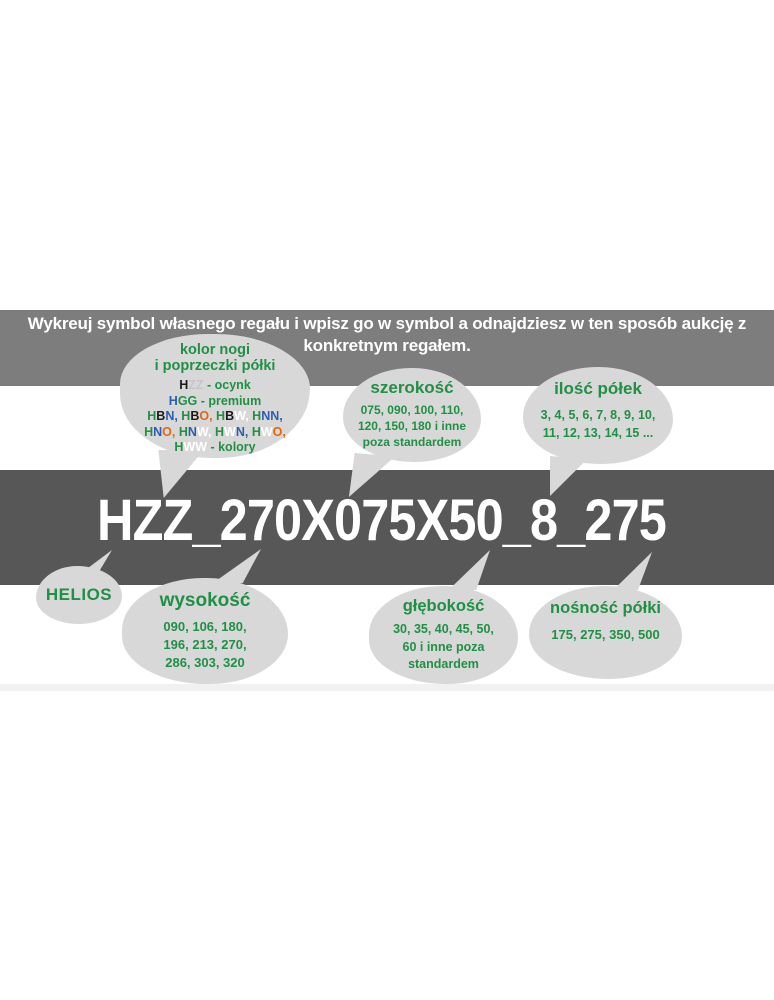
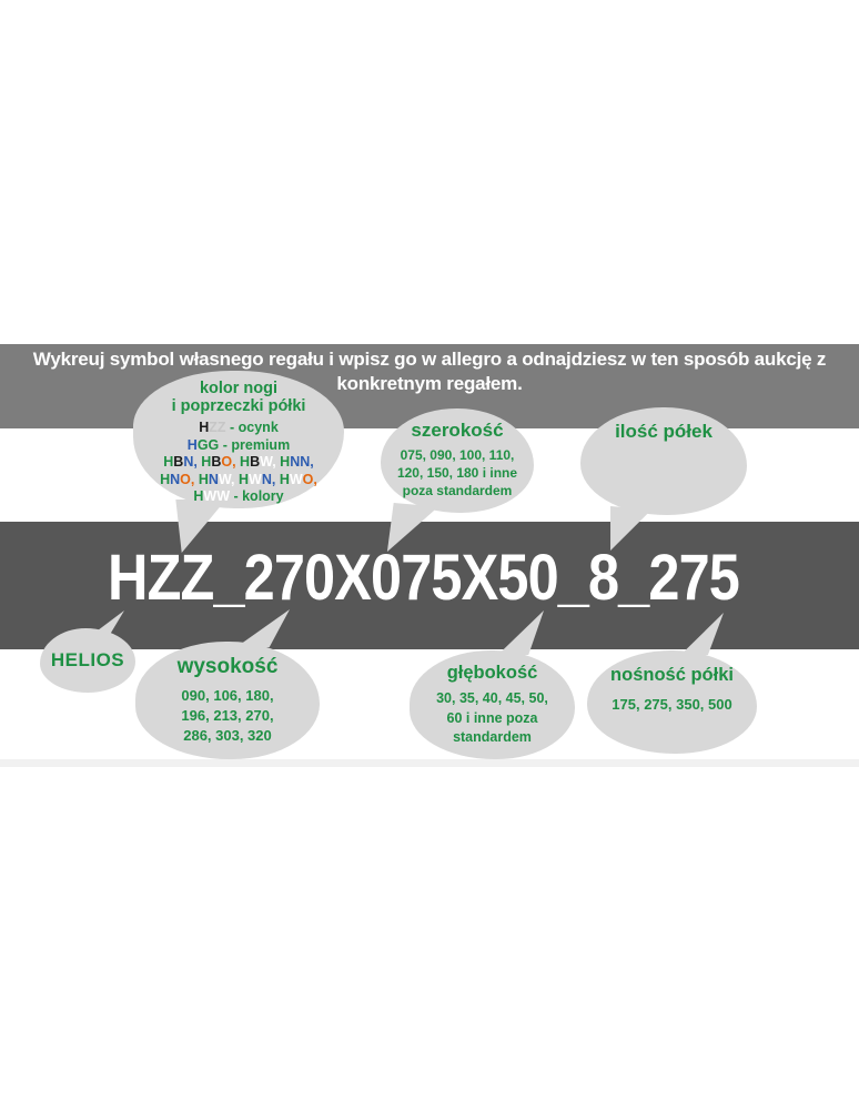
- Wykreuj symbol własnego regału i wpisz go w symbol a odnajdziesz w ten sposób aukcję z
+ Wykreuj symbol własnego regału i wpisz go w allegro a odnajdziesz w ten sposób aukcję z
  konkretnym regałem.
  HZZ_270X075X50_8_275
  kolor nogi
  i poprzeczki półki
  H - ocynk
  HGG - premium
  HBN, HBO, HBW, HNN,
  HNO, HNW, HWN, HWO,
  HWW - kolory
  szerokość
  075, 090, 100, 110,
  120, 150, 180 i inne
  poza standardem
  ilość półek
- 3, 4, 5, 6, 7, 8, 9, 10,
- 11, 12, 13, 14, 15 ...
  HELIOS
  wysokość
  090, 106, 180,
  196, 213, 270,
  286, 303, 320
  głębokość
  30, 35, 40, 45, 50,
  60 i inne poza
  standardem
  nośność półki
  175, 275, 350, 500
